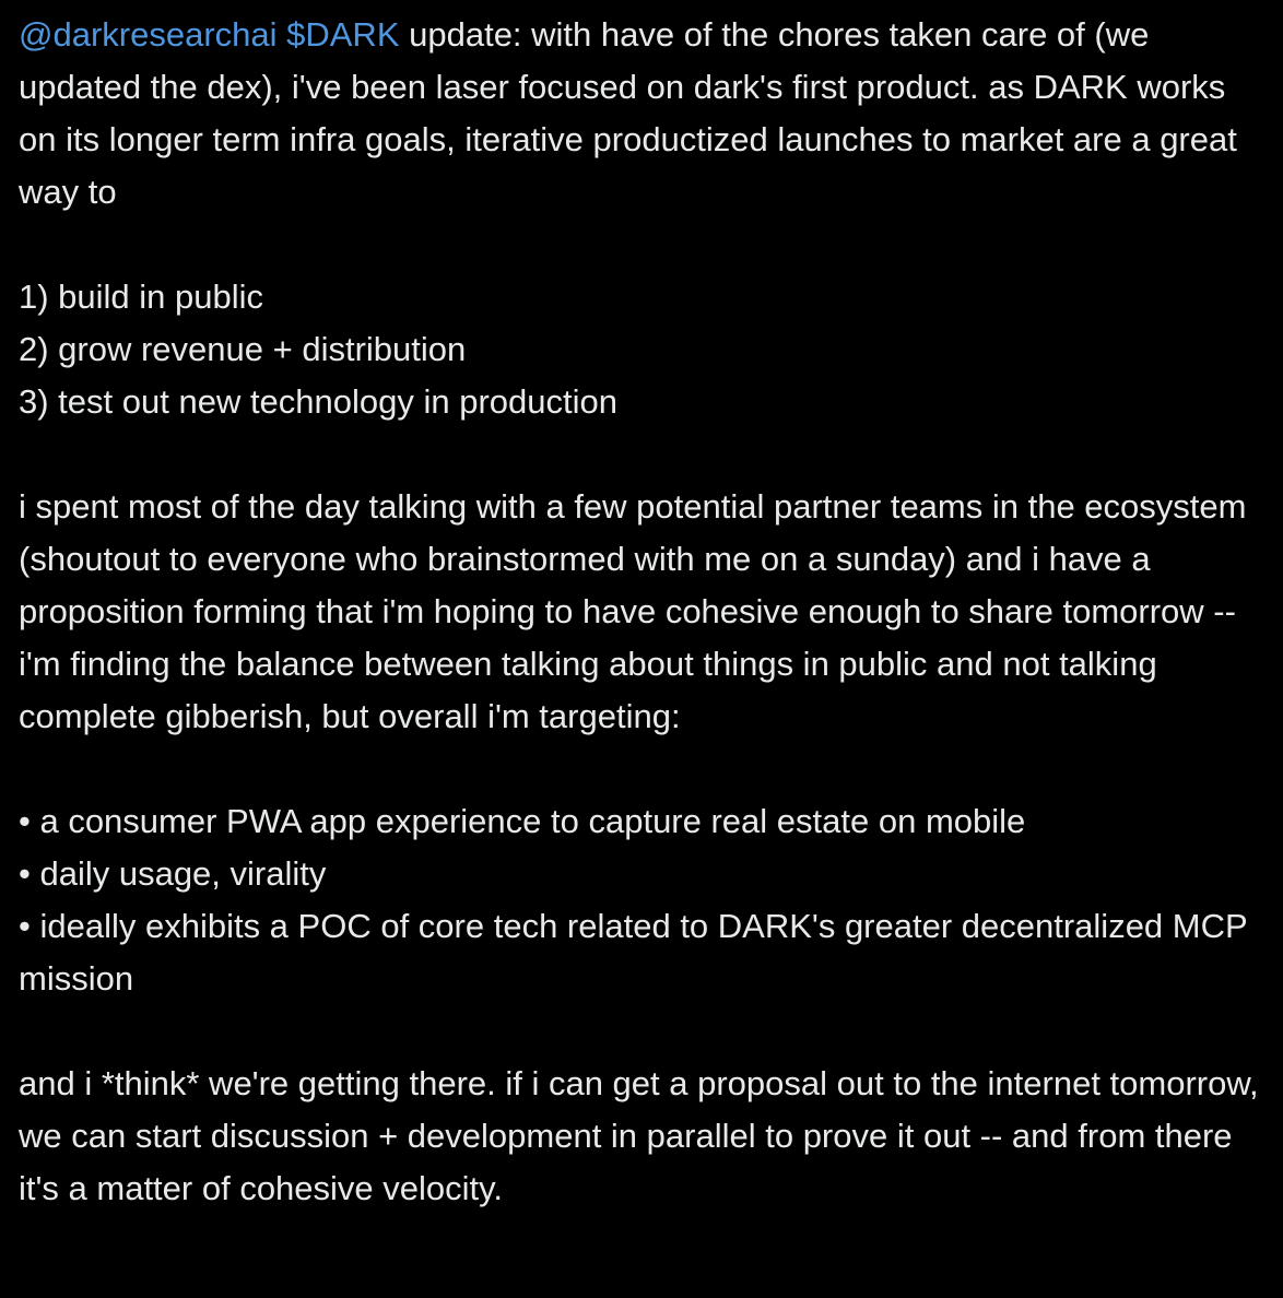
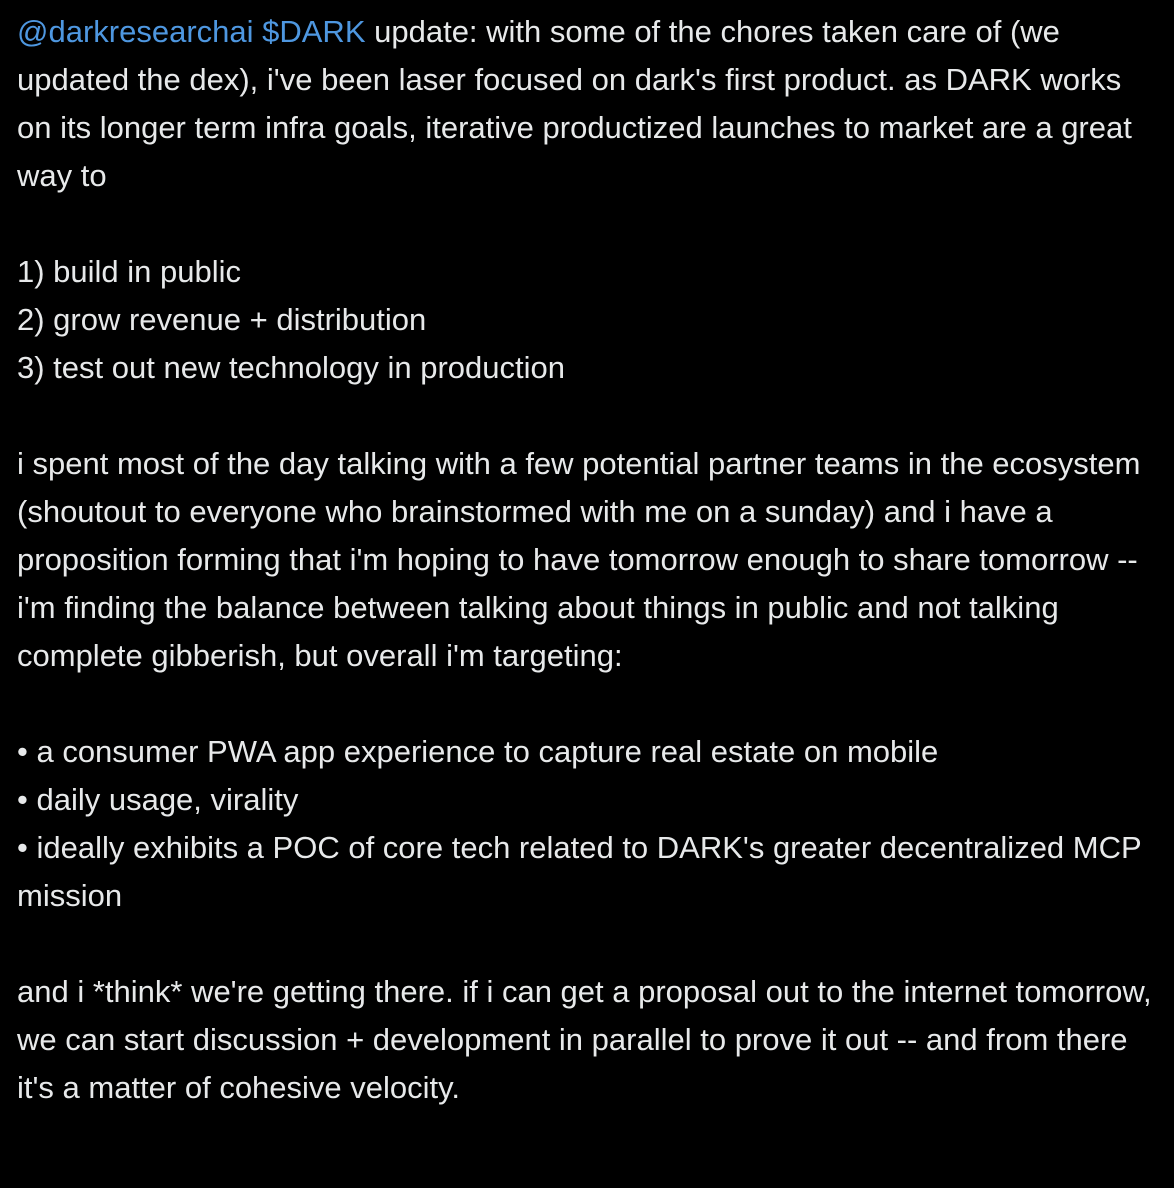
- @darkresearchai $DARK update: with have of the chores taken care of (we updated the dex), i've been laser focused on dark's first product. as DARK works on its longer term infra goals, iterative productized launches to market are a great way to
+ @darkresearchai $DARK update: with some of the chores taken care of (we updated the dex), i've been laser focused on dark's first product. as DARK works on its longer term infra goals, iterative productized launches to market are a great way to
  1) build in public
  2) grow revenue + distribution
  3) test out new technology in production
- i spent most of the day talking with a few potential partner teams in the ecosystem (shoutout to everyone who brainstormed with me on a sunday) and i have a proposition forming that i'm hoping to have cohesive enough to share tomorrow -- i'm finding the balance between talking about things in public and not talking complete gibberish, but overall i'm targeting:
+ i spent most of the day talking with a few potential partner teams in the ecosystem (shoutout to everyone who brainstormed with me on a sunday) and i have a proposition forming that i'm hoping to have tomorrow enough to share tomorrow -- i'm finding the balance between talking about things in public and not talking complete gibberish, but overall i'm targeting:
  • a consumer PWA app experience to capture real estate on mobile
  • daily usage, virality
  • ideally exhibits a POC of core tech related to DARK's greater decentralized MCP mission
  and i *think* we're getting there. if i can get a proposal out to the internet tomorrow, we can start discussion + development in parallel to prove it out -- and from there it's a matter of cohesive velocity.
